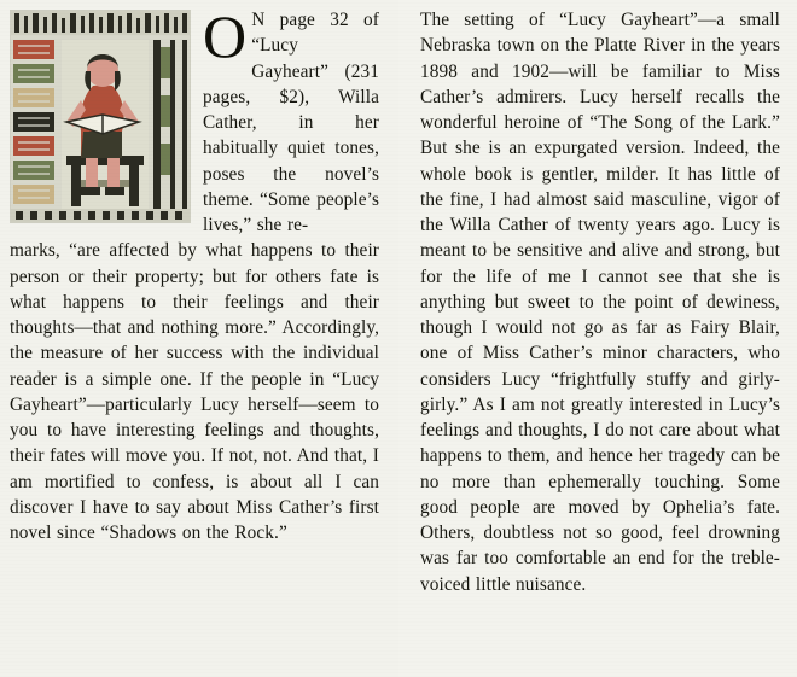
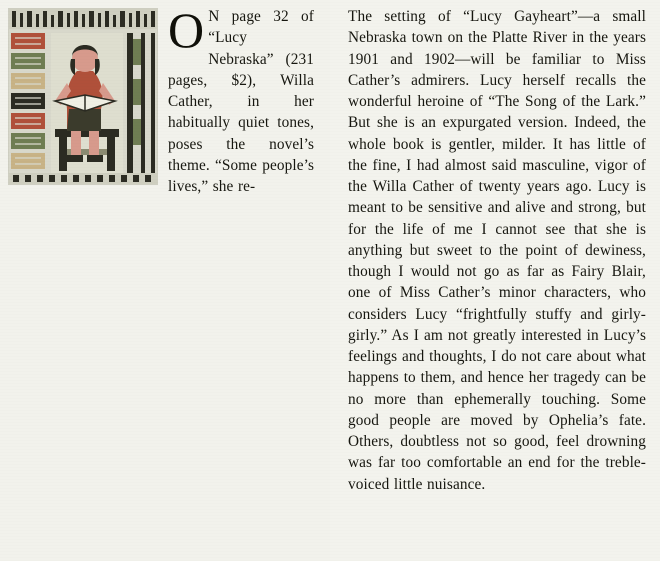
  O
- N page 32 of “Lucy Gayheart” (231 pages, $2), Willa Cather, in her habitually quiet tones, poses the novel’s theme. “Some people’s lives,” she re-
+ N page 32 of “Lucy Nebraska” (231 pages, $2), Willa Cather, in her habitually quiet tones, poses the novel’s theme. “Some people’s lives,” she re-
- marks, “are affected by what happens to their person or their property; but for others fate is what happens to their feelings and their thoughts—that and nothing more.” Accordingly, the measure of her success with the individual reader is a simple one. If the people in “Lucy Gayheart”—particularly Lucy herself—seem to you to have interesting feelings and thoughts, their fates will move you. If not, not. And that, I am mortified to confess, is about all I can discover I have to say about Miss Cather’s first novel since “Shadows on the Rock.”
- The setting of “Lucy Gayheart”—a small Nebraska town on the Platte River in the years 1898 and 1902—will be familiar to Miss Cather’s admirers. Lucy herself recalls the wonderful heroine of “The Song of the Lark.” But she is an expurgated version. Indeed, the whole book is gentler, milder. It has little of the fine, I had almost said masculine, vigor of the Willa Cather of twenty years ago. Lucy is meant to be sensitive and alive and strong, but for the life of me I cannot see that she is anything but sweet to the point of dewiness, though I would not go as far as Fairy Blair, one of Miss Cather’s minor characters, who considers Lucy “frightfully stuffy and girly-girly.” As I am not greatly interested in Lucy’s feelings and thoughts, I do not care about what happens to them, and hence her tragedy can be no more than ephemerally touching. Some good people are moved by Ophelia’s fate. Others, doubtless not so good, feel drowning was far too comfortable an end for the treble-voiced little nuisance.
+ The setting of “Lucy Gayheart”—a small Nebraska town on the Platte River in the years 1901 and 1902—will be familiar to Miss Cather’s admirers. Lucy herself recalls the wonderful heroine of “The Song of the Lark.” But she is an expurgated version. Indeed, the whole book is gentler, milder. It has little of the fine, I had almost said masculine, vigor of the Willa Cather of twenty years ago. Lucy is meant to be sensitive and alive and strong, but for the life of me I cannot see that she is anything but sweet to the point of dewiness, though I would not go as far as Fairy Blair, one of Miss Cather’s minor characters, who considers Lucy “frightfully stuffy and girly-girly.” As I am not greatly interested in Lucy’s feelings and thoughts, I do not care about what happens to them, and hence her tragedy can be no more than ephemerally touching. Some good people are moved by Ophelia’s fate. Others, doubtless not so good, feel drowning was far too comfortable an end for the treble-voiced little nuisance.
